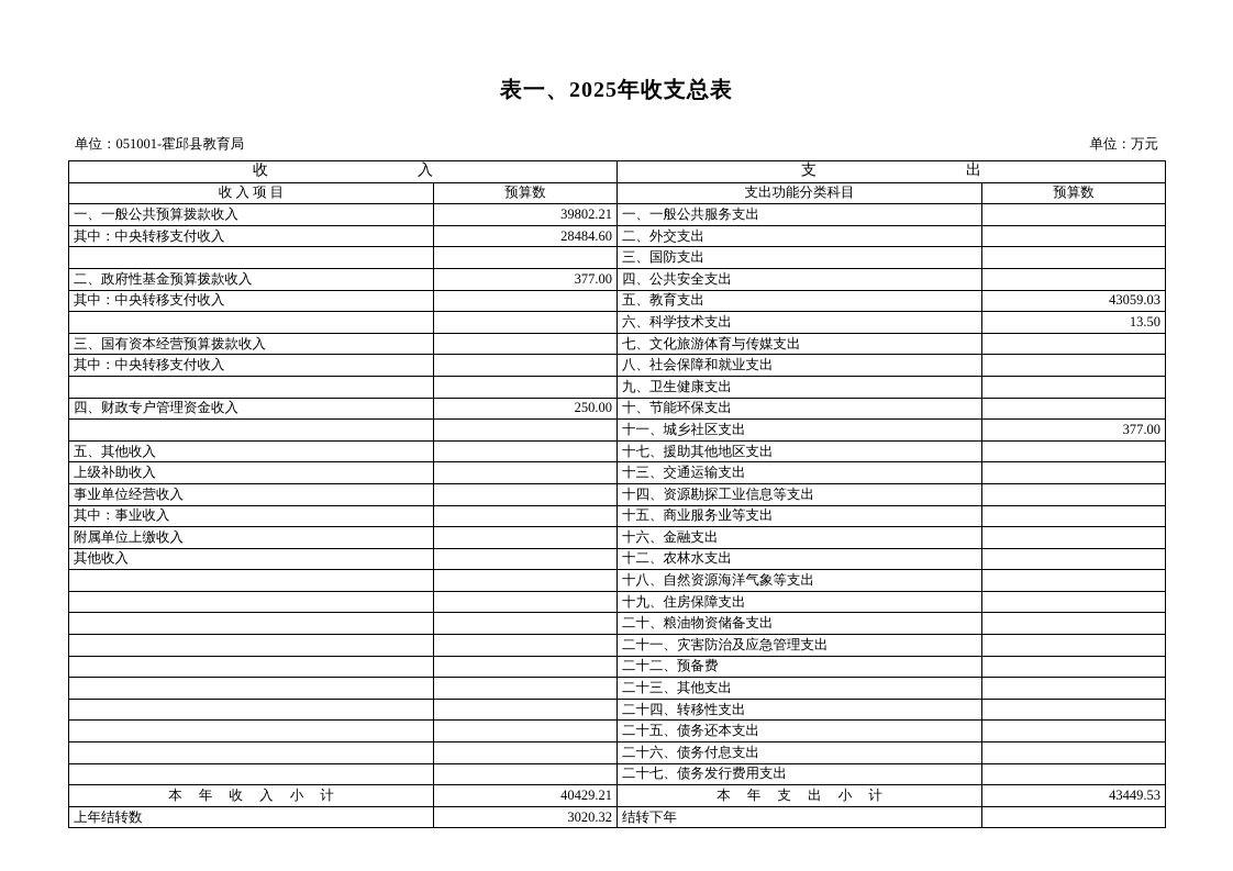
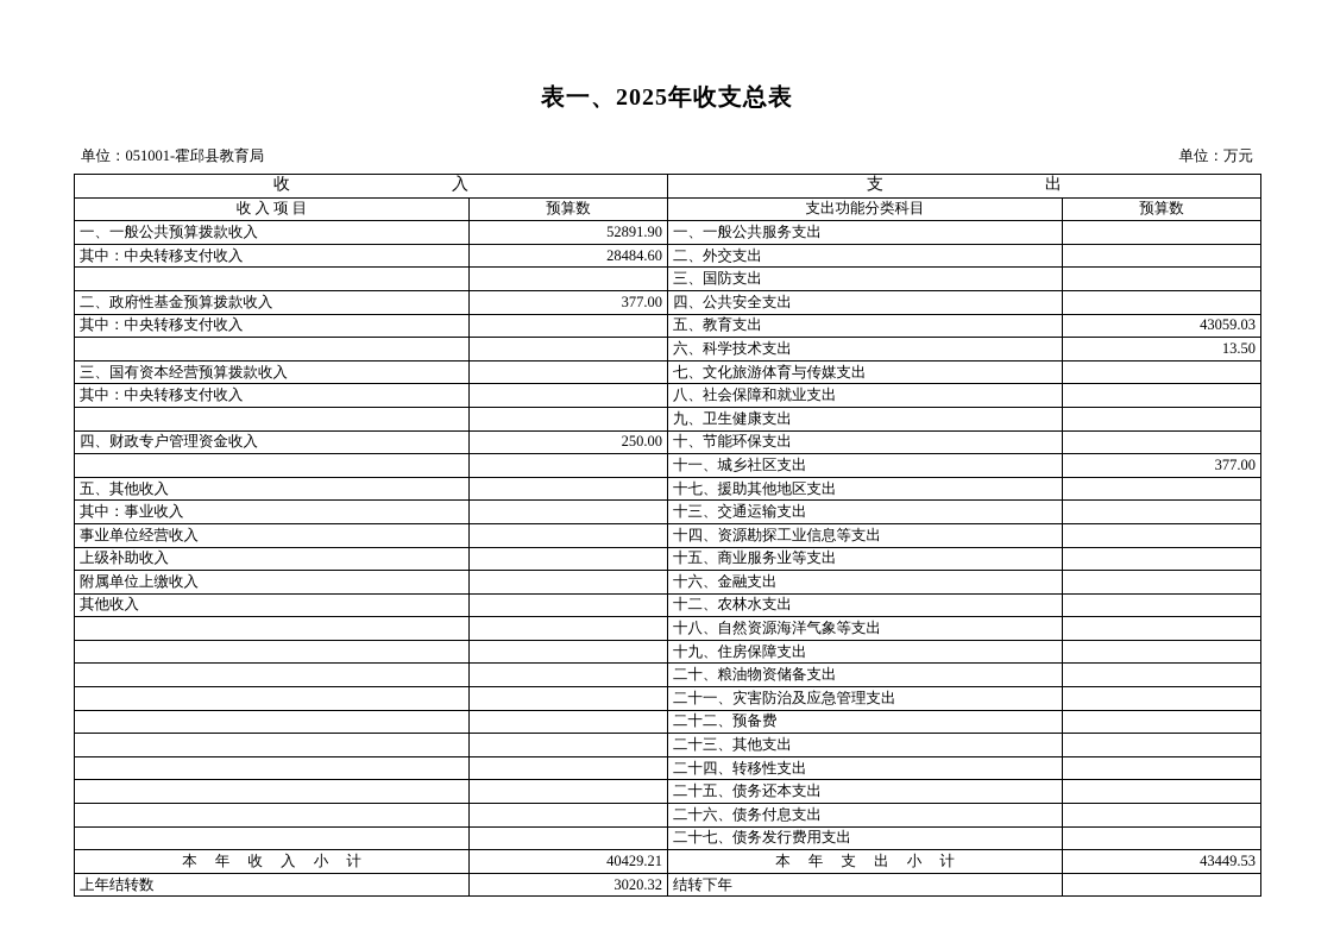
  表一、2025年收支总表
  单位：051001-霍邱县教育局
  单位：万元
  收 入	支 出
  收 入 项 目	预算数	支出功能分类科目	预算数
- 一、一般公共预算拨款收入	39802.21	一、一般公共服务支出
+ 一、一般公共预算拨款收入	52891.90	一、一般公共服务支出
  其中：中央转移支付收入	28484.60	二、外交支出
  		三、国防支出
  二、政府性基金预算拨款收入	377.00	四、公共安全支出
  其中：中央转移支付收入		五、教育支出	43059.03
  		六、科学技术支出	13.50
  三、国有资本经营预算拨款收入		七、文化旅游体育与传媒支出
  其中：中央转移支付收入		八、社会保障和就业支出
  		九、卫生健康支出
  四、财政专户管理资金收入	250.00	十、节能环保支出
  		十一、城乡社区支出	377.00
  五、其他收入		十七、援助其他地区支出
- 上级补助收入		十三、交通运输支出
+ 其中：事业收入		十三、交通运输支出
  事业单位经营收入		十四、资源勘探工业信息等支出
- 其中：事业收入		十五、商业服务业等支出
+ 上级补助收入		十五、商业服务业等支出
  附属单位上缴收入		十六、金融支出
  其他收入		十二、农林水支出
  		十八、自然资源海洋气象等支出
  		十九、住房保障支出
  		二十、粮油物资储备支出
  		二十一、灾害防治及应急管理支出
  		二十二、预备费
  		二十三、其他支出
  		二十四、转移性支出
  		二十五、债务还本支出
  		二十六、债务付息支出
  		二十七、债务发行费用支出
  本 年 收 入 小 计	40429.21	本 年 支 出 小 计	43449.53
  上年结转数	3020.32	结转下年
